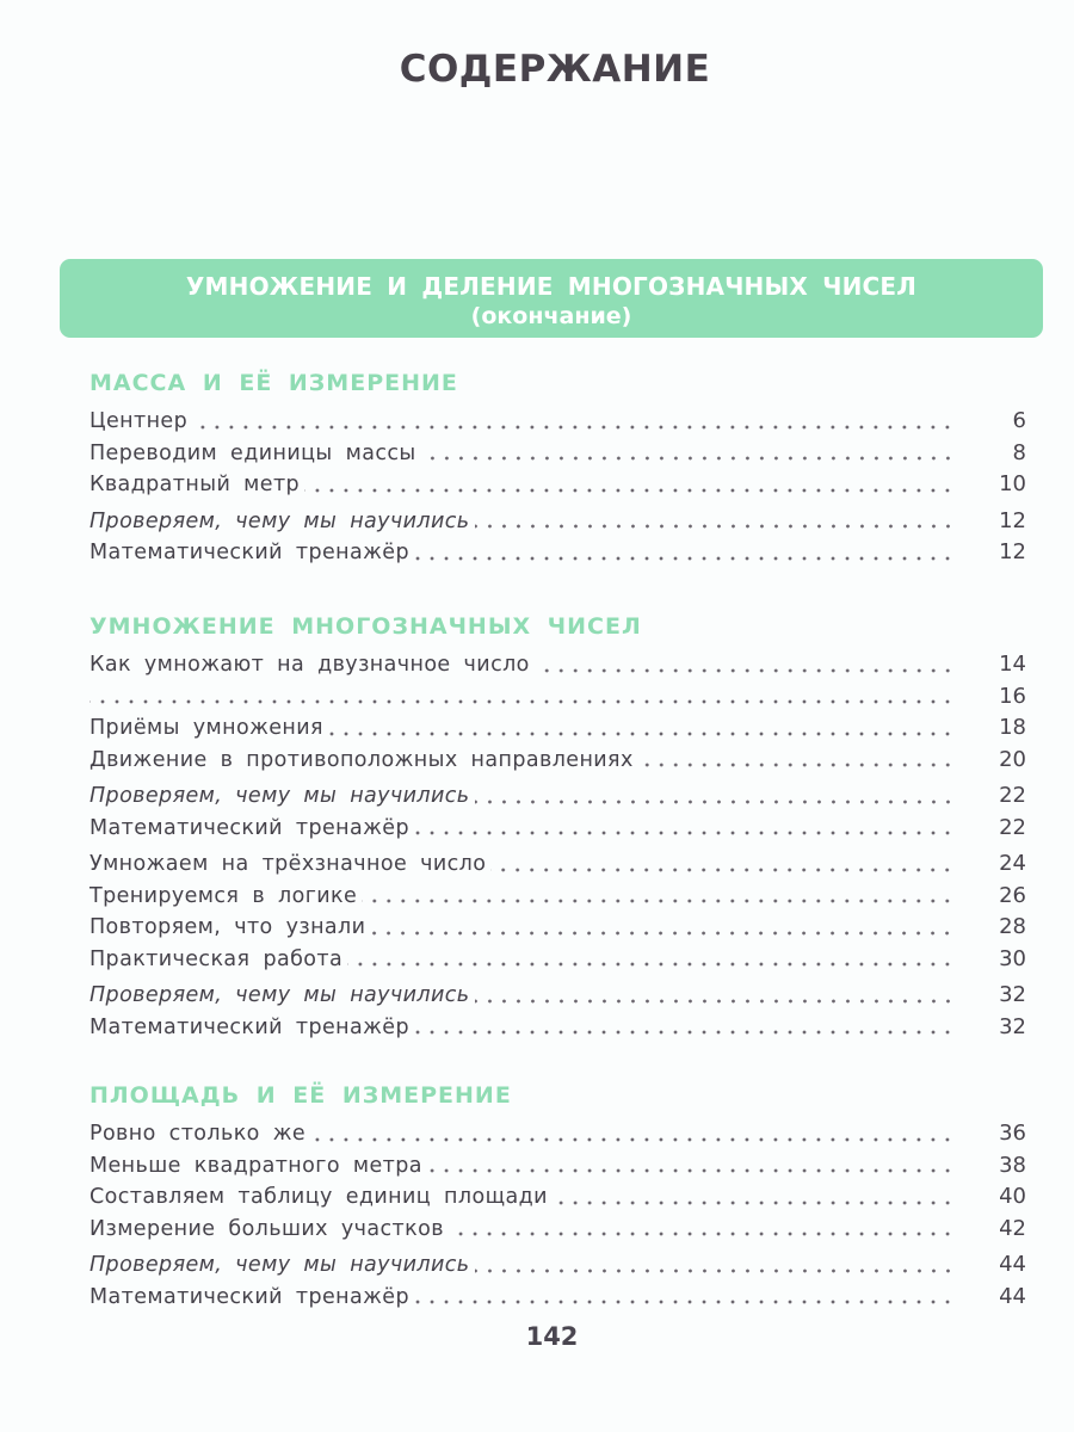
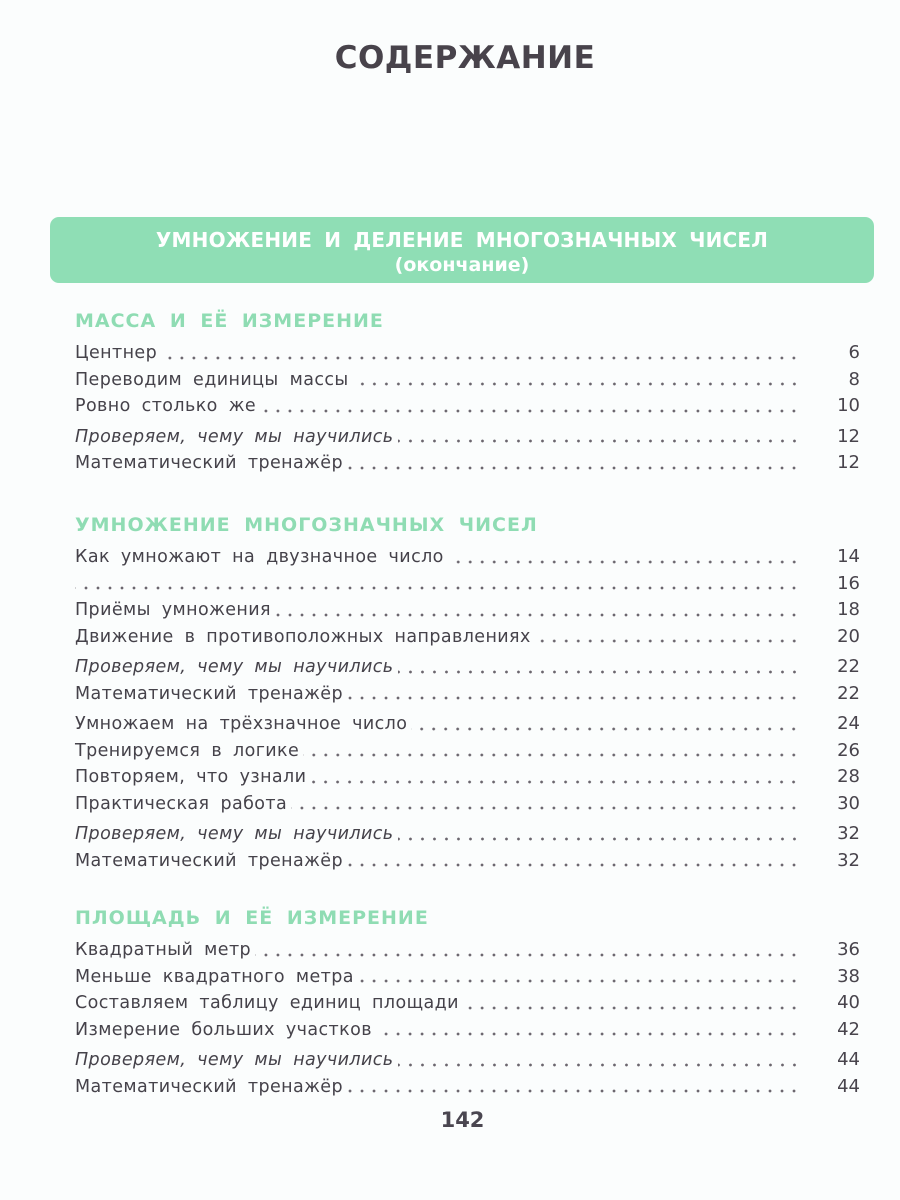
  СОДЕРЖАНИЕ
  УМНОЖЕНИЕ И ДЕЛЕНИЕ МНОГОЗНАЧНЫХ ЧИСЕЛ
  (окончание)
  МАССА И ЕЁ ИЗМЕРЕНИЕ
  Центнер
  6
  Переводим единицы массы
  8
- Квадратный метр
+ Ровно столько же
  10
  Проверяем, чему мы научились
  12
  Математический тренажёр
  12
  УМНОЖЕНИЕ МНОГОЗНАЧНЫХ ЧИСЕЛ
  Как умножают на двузначное число
  14
  16
  Приёмы умножения
  18
  Движение в противоположных направлениях
  20
  Проверяем, чему мы научились
  22
  Математический тренажёр
  22
  Умножаем на трёхзначное число
  24
  Тренируемся в логике
  26
  Повторяем, что узнали
  28
  Практическая работа
  30
  Проверяем, чему мы научились
  32
  Математический тренажёр
  32
  ПЛОЩАДЬ И ЕЁ ИЗМЕРЕНИЕ
- Ровно столько же
+ Квадратный метр
  36
  Меньше квадратного метра
  38
  Составляем таблицу единиц площади
  40
  Измерение больших участков
  42
  Проверяем, чему мы научились
  44
  Математический тренажёр
  44
  142
